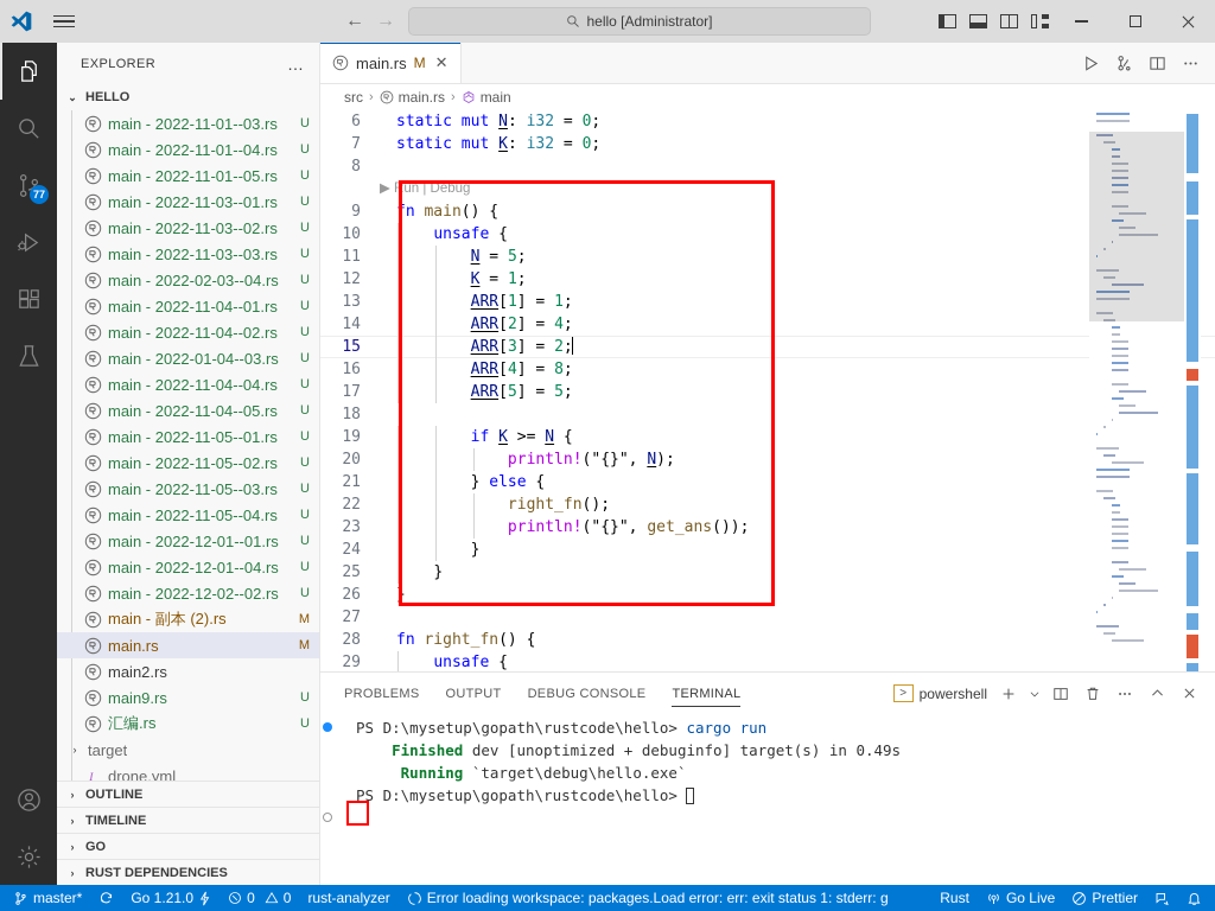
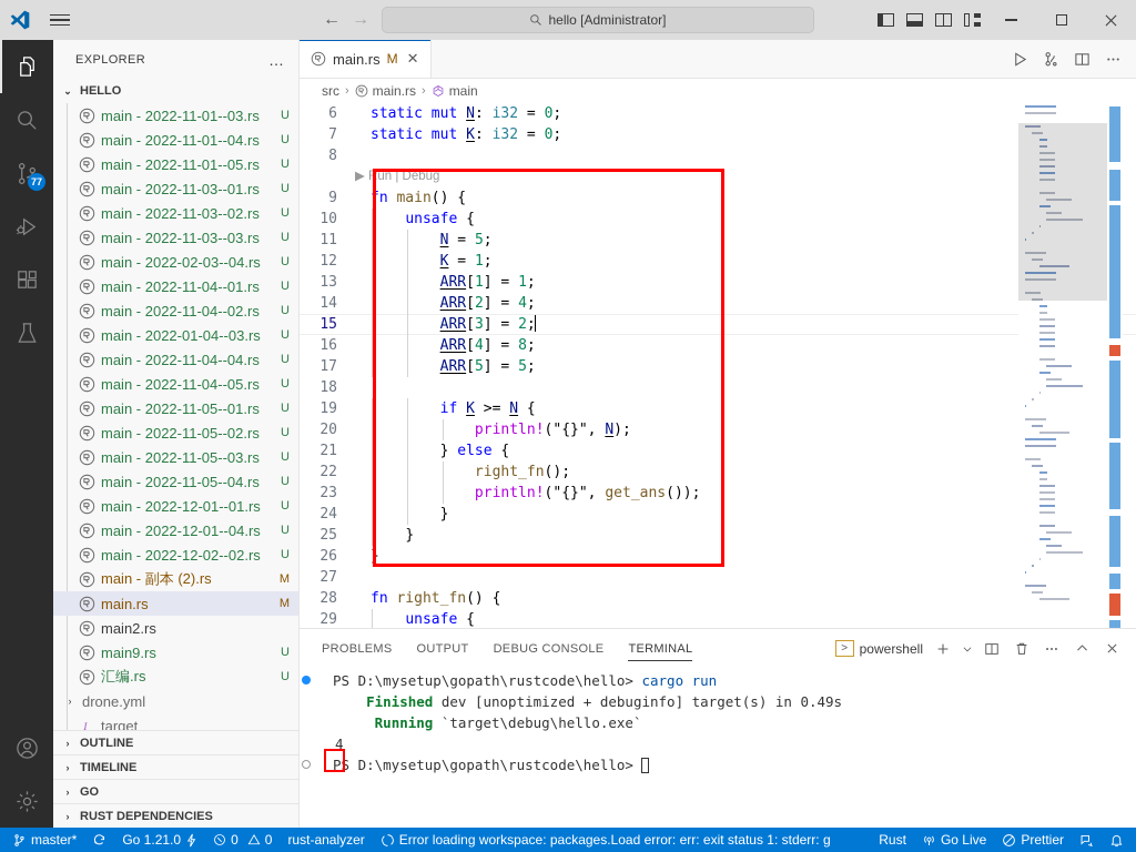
  ←
  →
  hello [Administrator]
  77
  EXPLORER
  …
  ⌄
  HELLO
  main - 2022-11-01--03.rs
  U
  main - 2022-11-01--04.rs
  U
  main - 2022-11-01--05.rs
  U
  main - 2022-11-03--01.rs
  U
  main - 2022-11-03--02.rs
  U
  main - 2022-11-03--03.rs
  U
  main - 2022-02-03--04.rs
  U
  main - 2022-11-04--01.rs
  U
  main - 2022-11-04--02.rs
  U
  main - 2022-01-04--03.rs
  U
  main - 2022-11-04--04.rs
  U
  main - 2022-11-04--05.rs
  U
  main - 2022-11-05--01.rs
  U
  main - 2022-11-05--02.rs
  U
  main - 2022-11-05--03.rs
  U
  main - 2022-11-05--04.rs
  U
  main - 2022-12-01--01.rs
  U
  main - 2022-12-01--04.rs
  U
  main - 2022-12-02--02.rs
  U
  main - 副本 (2).rs
  M
  main.rs
  M
  main2.rs
  main9.rs
  U
  汇编.rs
  U
  ›
- target
+ drone.yml
  I
- drone.yml
+ target
  ›
  OUTLINE
  ›
  TIMELINE
  ›
  GO
  ›
  RUST DEPENDENCIES
  main.rs
  M
  ✕
  src
  ›
  main.rs
  ›
  main
  6
  static mut N: i32 = 0;
  7
  static mut K: i32 = 0;
  8
  ▶ Run | Debug
  9
  fn main() {
  10
  unsafe {
  11
  N = 5;
  12
  K = 1;
  13
  ARR[1] = 1;
  14
  ARR[2] = 4;
  15
  ARR[3] = 2;
  16
  ARR[4] = 8;
  17
  ARR[5] = 5;
  18
  19
  if K >= N {
  20
  println!("{}", N);
  21
  } else {
  22
  right_fn();
  23
  println!("{}", get_ans());
  24
  }
  25
  }
  26
  }
  27
  28
  fn right_fn() {
  29
  unsafe {
  PROBLEMS
  OUTPUT
  DEBUG CONSOLE
  TERMINAL
  >
  powershell
  PS D:\mysetup\gopath\rustcode\hello>
  cargo run
  Finished
  dev [unoptimized + debuginfo] target(s) in 0.49s
  Running
  `target\debug\hello.exe`
+ 4
  PS D:\mysetup\gopath\rustcode\hello>
  master*
  Go 1.21.0
  0
  0
  rust-analyzer
  Error loading workspace: packages.Load error: err: exit status 1: stderr: g
  Rust
  Go Live
  Prettier
